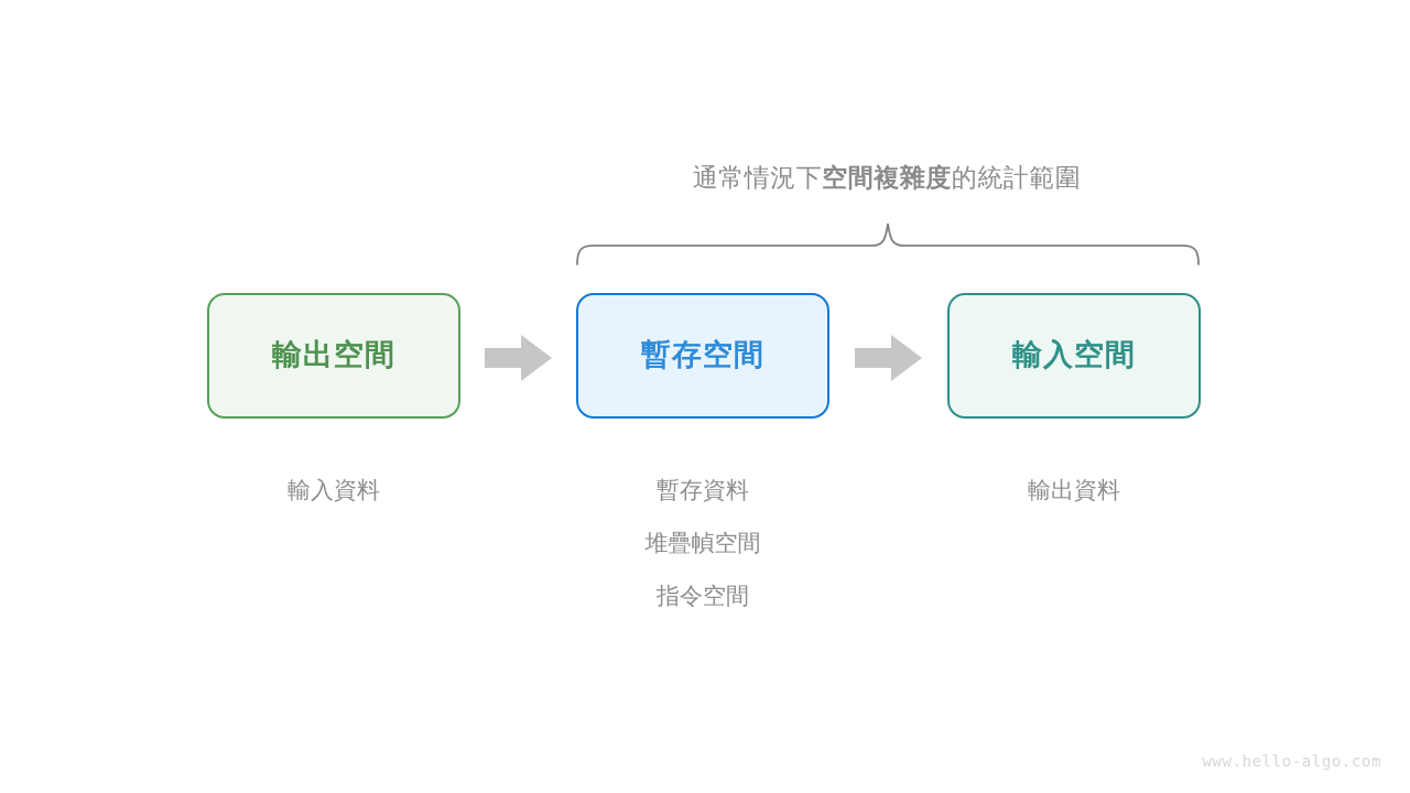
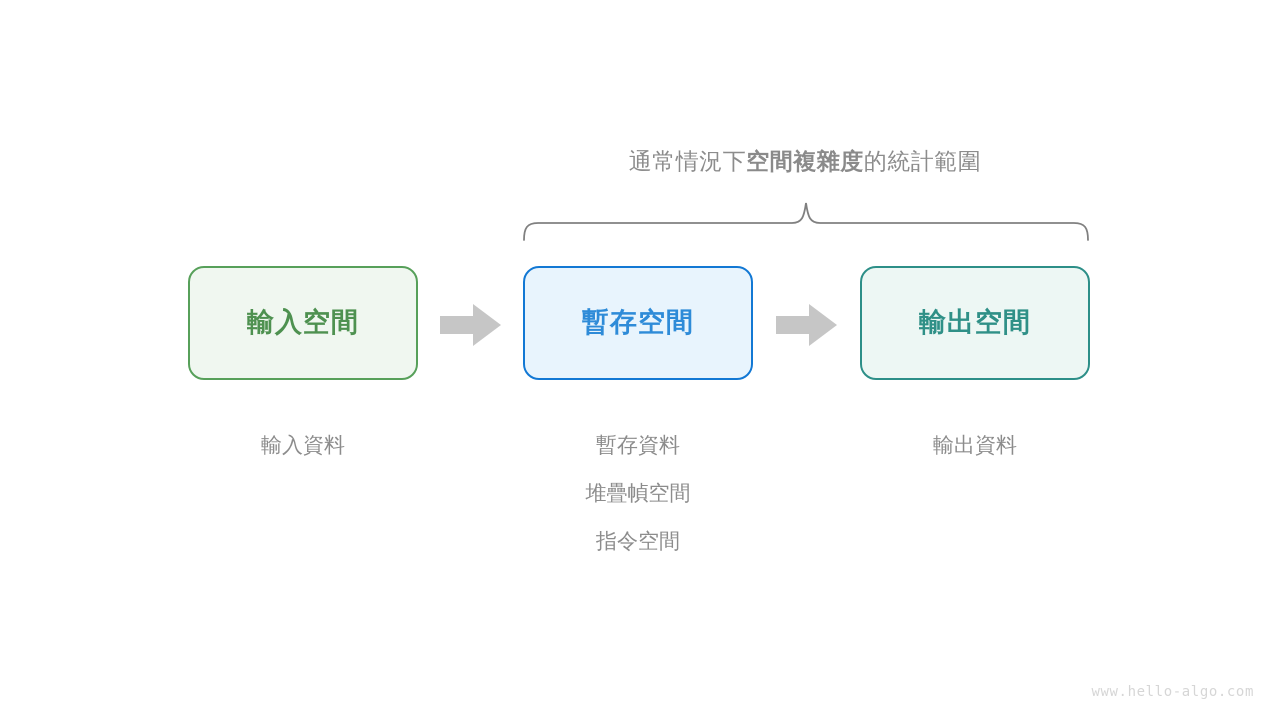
  通常情況下空間複雜度的統計範圍
- 輸出空間
+ 輸入空間
  暫存空間
- 輸入空間
+ 輸出空間
  輸入資料
  暫存資料
  堆疊幀空間
  指令空間
  輸出資料
  www.hello-algo.com
